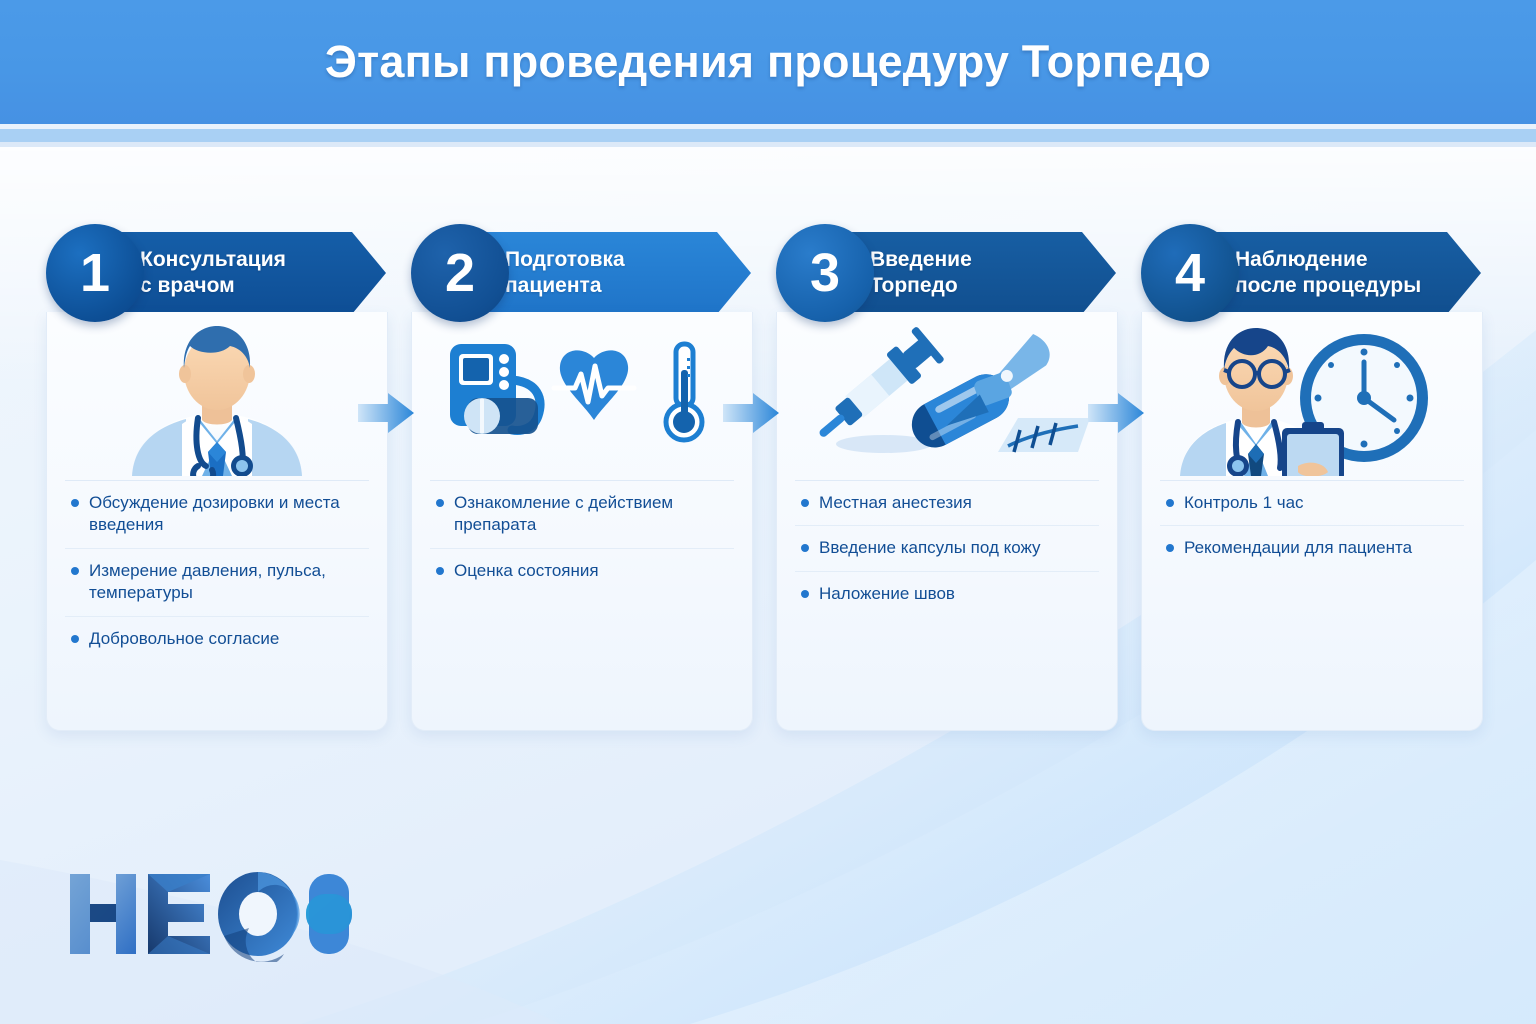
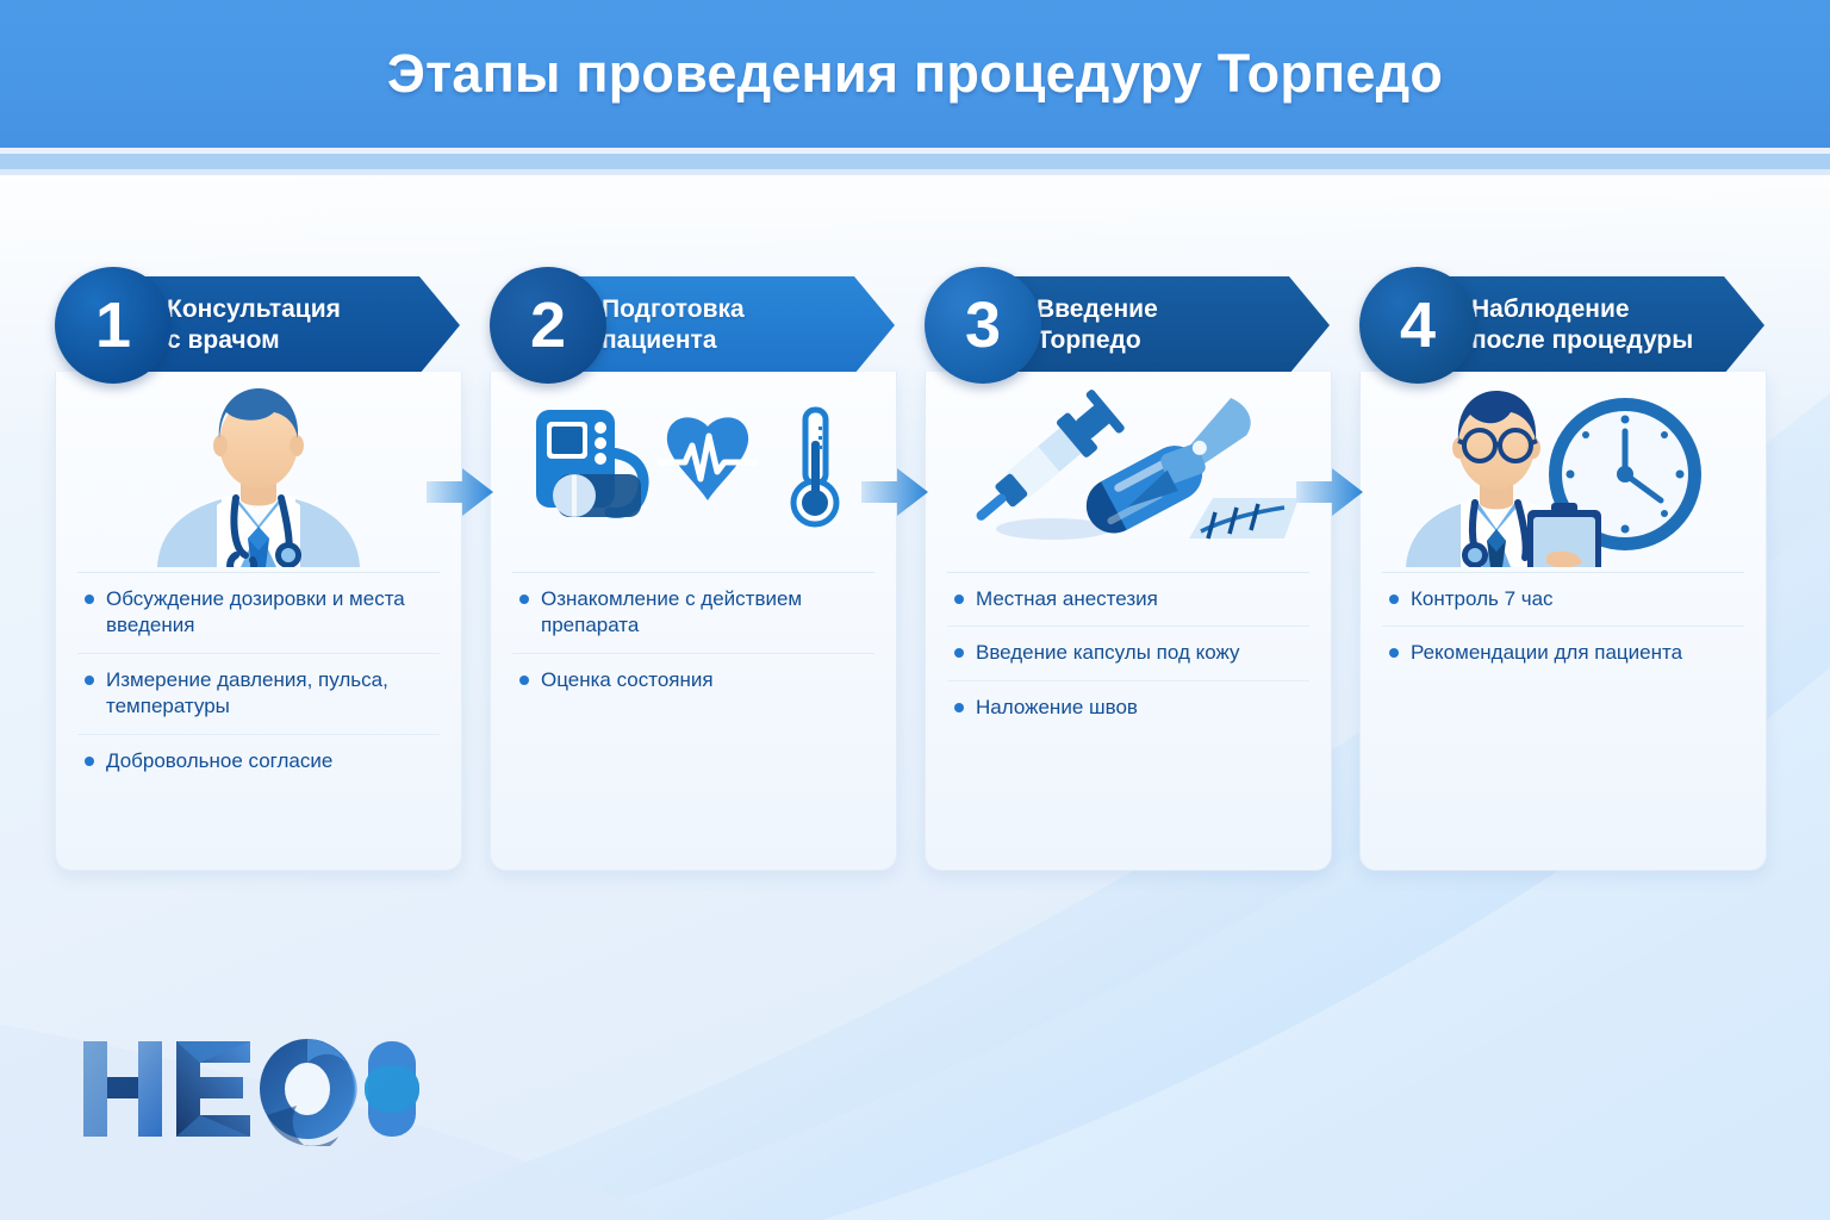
  Этапы проведения процедуру Торпедо
  Консультация
  с врачом
  1
  Обсуждение дозировки и места введения
  Измерение давления, пульса, температуры
  Добровольное согласие
  Подготовка
  пациента
  2
  Ознакомление с действием препарата
  Оценка состояния
  Введение
  Торпедо
  3
  Местная анестезия
  Введение капсулы под кожу
  Наложение швов
  Наблюдение
  после процедуры
  4
- Контроль 1 час
+ Контроль 7 час
  Рекомендации для пациента
